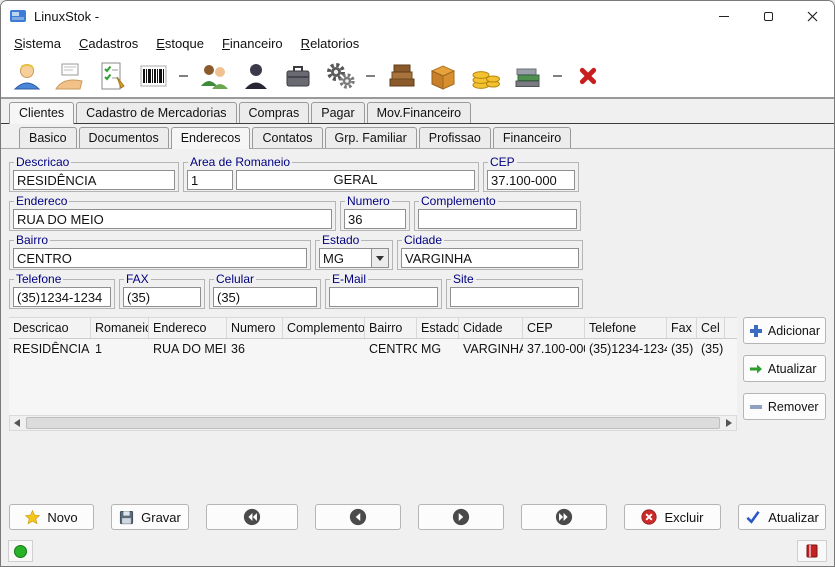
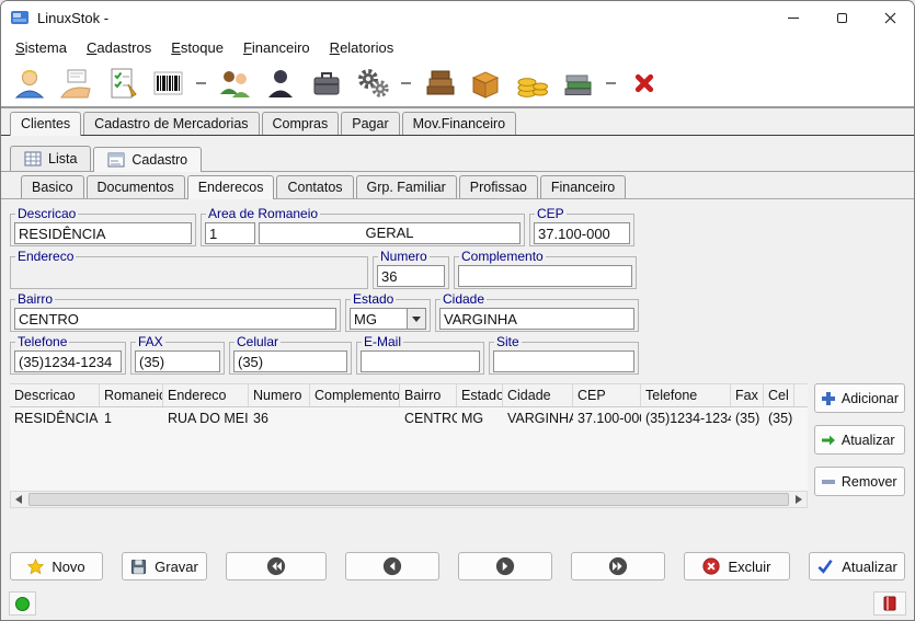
  LinuxStok -
  Sistema
  Cadastros
  Estoque
  Financeiro
  Relatorios
  Clientes
  Cadastro de Mercadorias
  Compras
  Pagar
  Mov.Financeiro
+ Lista
+ Cadastro
  Basico
  Documentos
  Enderecos
  Contatos
  Grp. Familiar
  Profissao
  Financeiro
  Descricao
  RESIDÊNCIA
  Area de Romaneio
  1
  GERAL
  CEP
  37.100-000
  Endereco
- RUA DO MEIO
  Numero
  36
  Complemento
  Bairro
  CENTRO
  Estado
  MG
  Cidade
  VARGINHA
  Telefone
  (35)1234-1234
  FAX
  (35)
  Celular
  (35)
  E-Mail
  Site
  Descricao
  Romaneio
  Endereco
  Numero
  Complemento
  Bairro
  Estado
  Cidade
  CEP
  Telefone
  Fax
  Cel
  RESIDÊNCIA
  1
  RUA DO MEI
  36
  CENTRO
  MG
  VARGINH
  37.100-00
  (35)1234-123
  (35)
  (35)
  Adicionar
  Atualizar
  Remover
  Novo
  Gravar
  Excluir
  Atualizar
